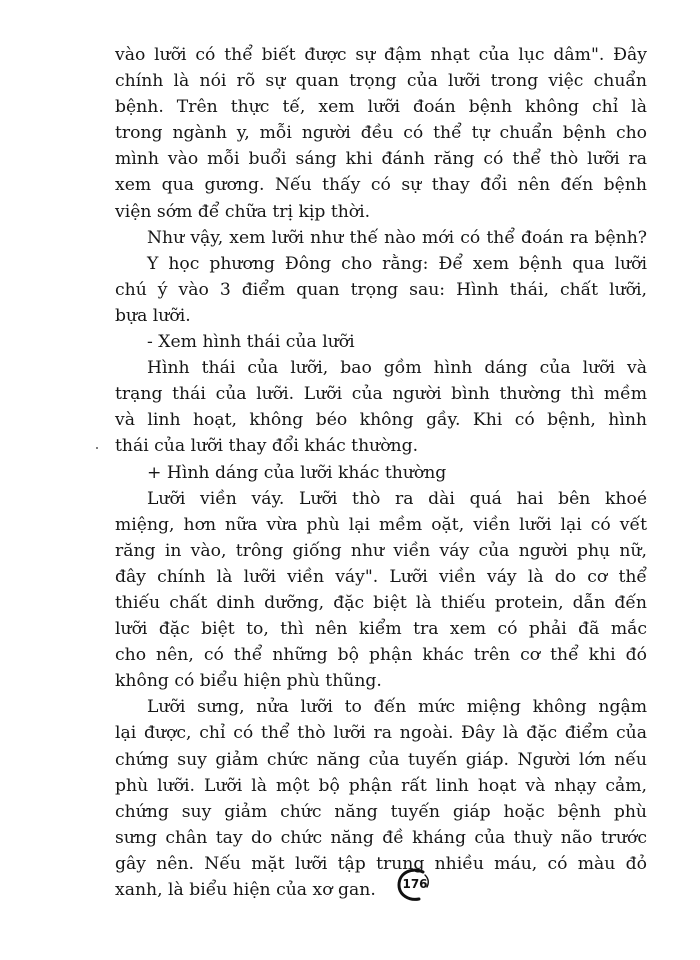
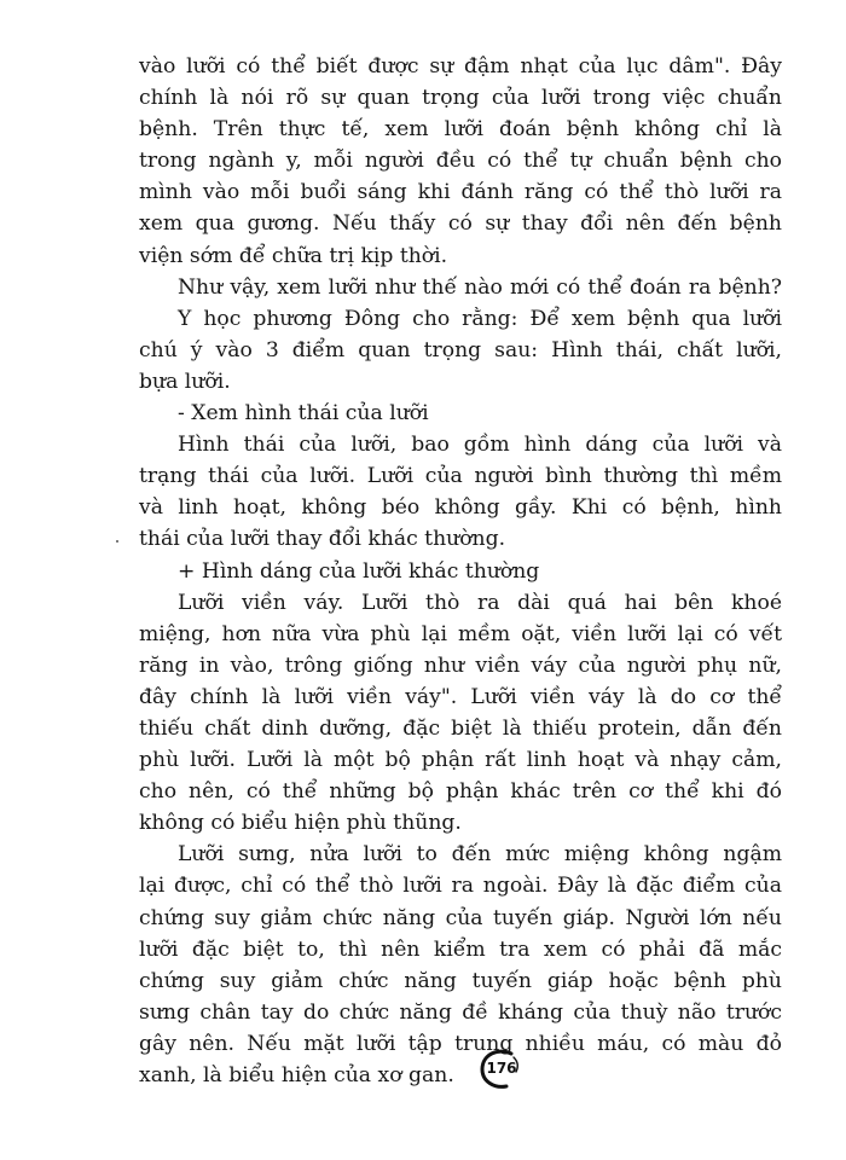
  vào lưỡi có thể biết được sự đậm nhạt của lục dâm". Đây
  chính là nói rõ sự quan trọng của lưỡi trong việc chuẩn
  bệnh. Trên thực tế, xem lưỡi đoán bệnh không chỉ là
  trong ngành y, mỗi người đều có thể tự chuẩn bệnh cho
  mình vào mỗi buổi sáng khi đánh răng có thể thò lưỡi ra
  xem qua gương. Nếu thấy có sự thay đổi nên đến bệnh
  viện sớm để chữa trị kịp thời.
  Như vậy, xem lưỡi như thế nào mới có thể đoán ra bệnh?
  Y học phương Đông cho rằng: Để xem bệnh qua lưỡi
  chú ý vào 3 điểm quan trọng sau: Hình thái, chất lưỡi,
  bựa lưỡi.
  - Xem hình thái của lưỡi
  Hình thái của lưỡi, bao gồm hình dáng của lưỡi và
  trạng thái của lưỡi. Lưỡi của người bình thường thì mềm
  và linh hoạt, không béo không gầy. Khi có bệnh, hình
  thái của lưỡi thay đổi khác thường.
  + Hình dáng của lưỡi khác thường
  Lưỡi viền váy. Lưỡi thò ra dài quá hai bên khoé
  miệng, hơn nữa vừa phù lại mềm oặt, viền lưỡi lại có vết
  răng in vào, trông giống như viền váy của người phụ nữ,
  đây chính là lưỡi viền váy". Lưỡi viền váy là do cơ thể
  thiếu chất dinh dưỡng, đặc biệt là thiếu protein, dẫn đến
- lưỡi đặc biệt to, thì nên kiểm tra xem có phải đã mắc
+ phù lưỡi. Lưỡi là một bộ phận rất linh hoạt và nhạy cảm,
  cho nên, có thể những bộ phận khác trên cơ thể khi đó
  không có biểu hiện phù thũng.
  Lưỡi sưng, nửa lưỡi to đến mức miệng không ngậm
  lại được, chỉ có thể thò lưỡi ra ngoài. Đây là đặc điểm của
  chứng suy giảm chức năng của tuyến giáp. Người lớn nếu
- phù lưỡi. Lưỡi là một bộ phận rất linh hoạt và nhạy cảm,
+ lưỡi đặc biệt to, thì nên kiểm tra xem có phải đã mắc
  chứng suy giảm chức năng tuyến giáp hoặc bệnh phù
  sưng chân tay do chức năng đề kháng của thuỳ não trước
  gây nên. Nếu mặt lưỡi tập trung nhiều máu, có màu đỏ
  xanh, là biểu hiện của xơ gan.
  176
